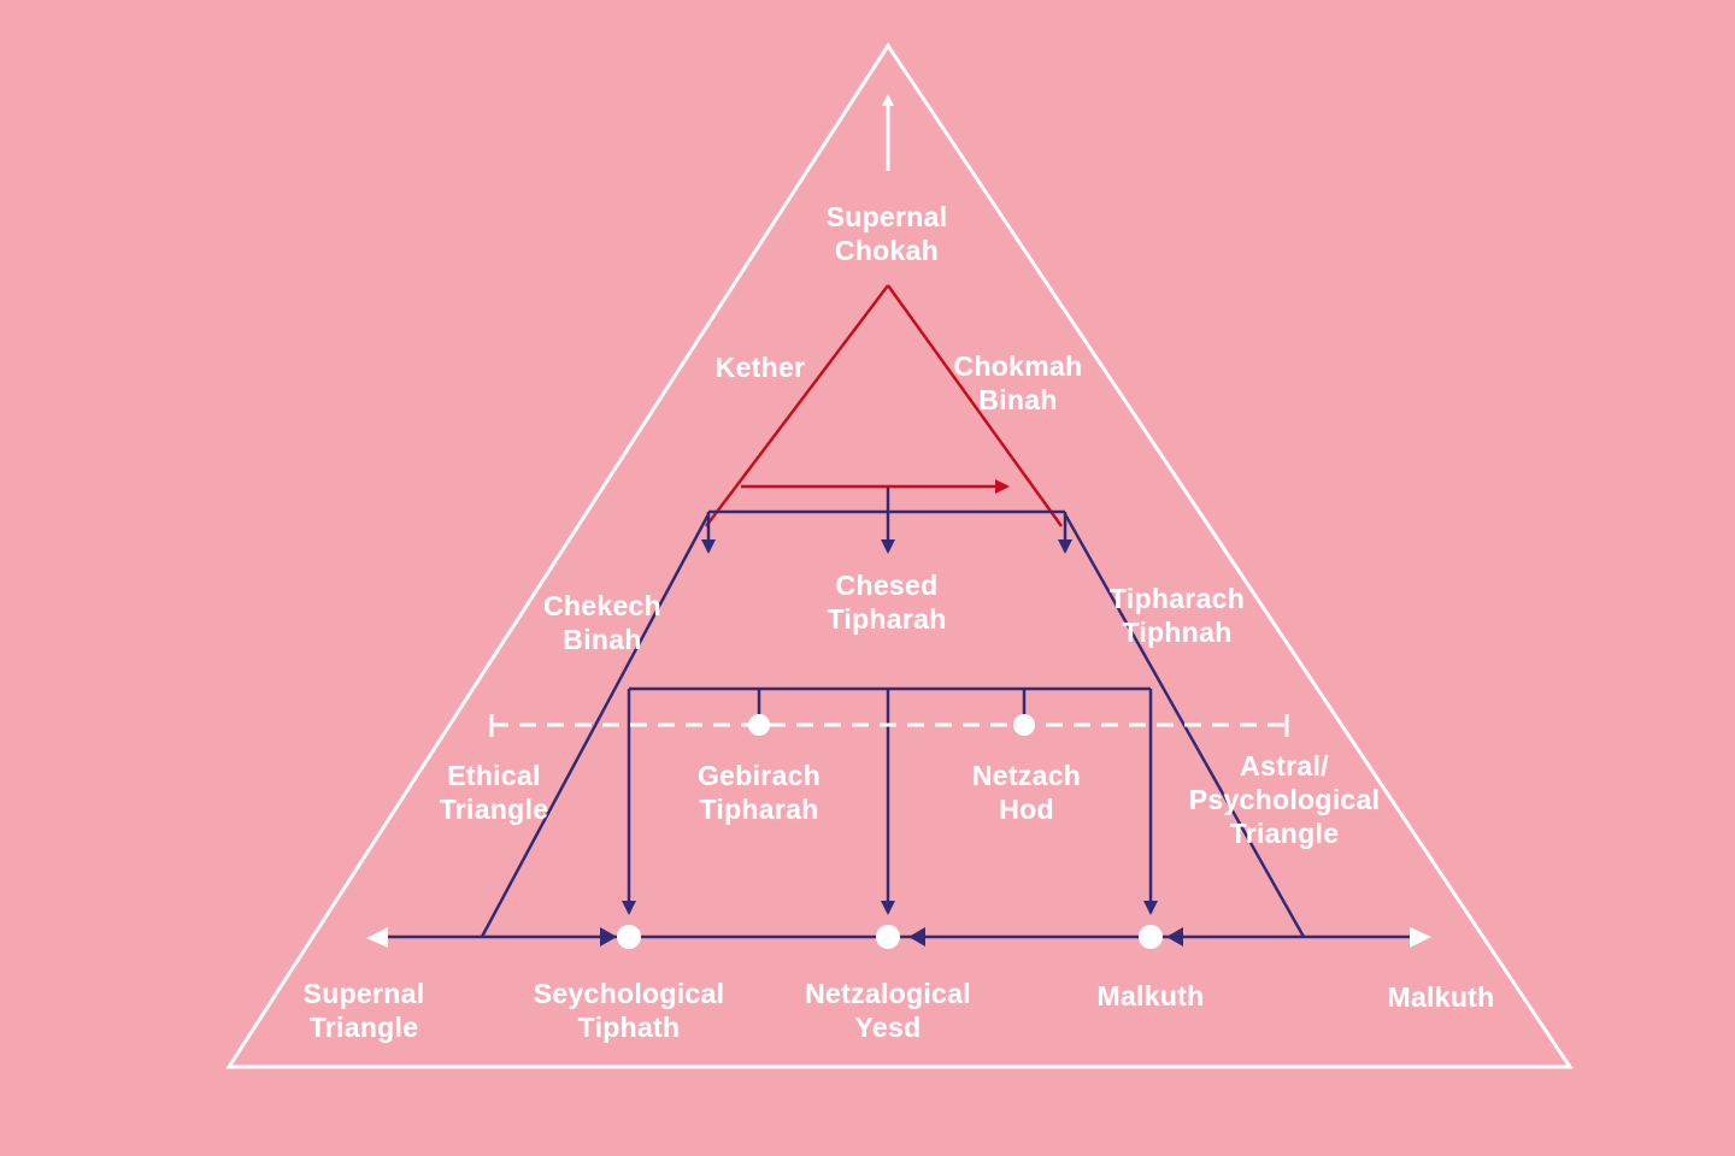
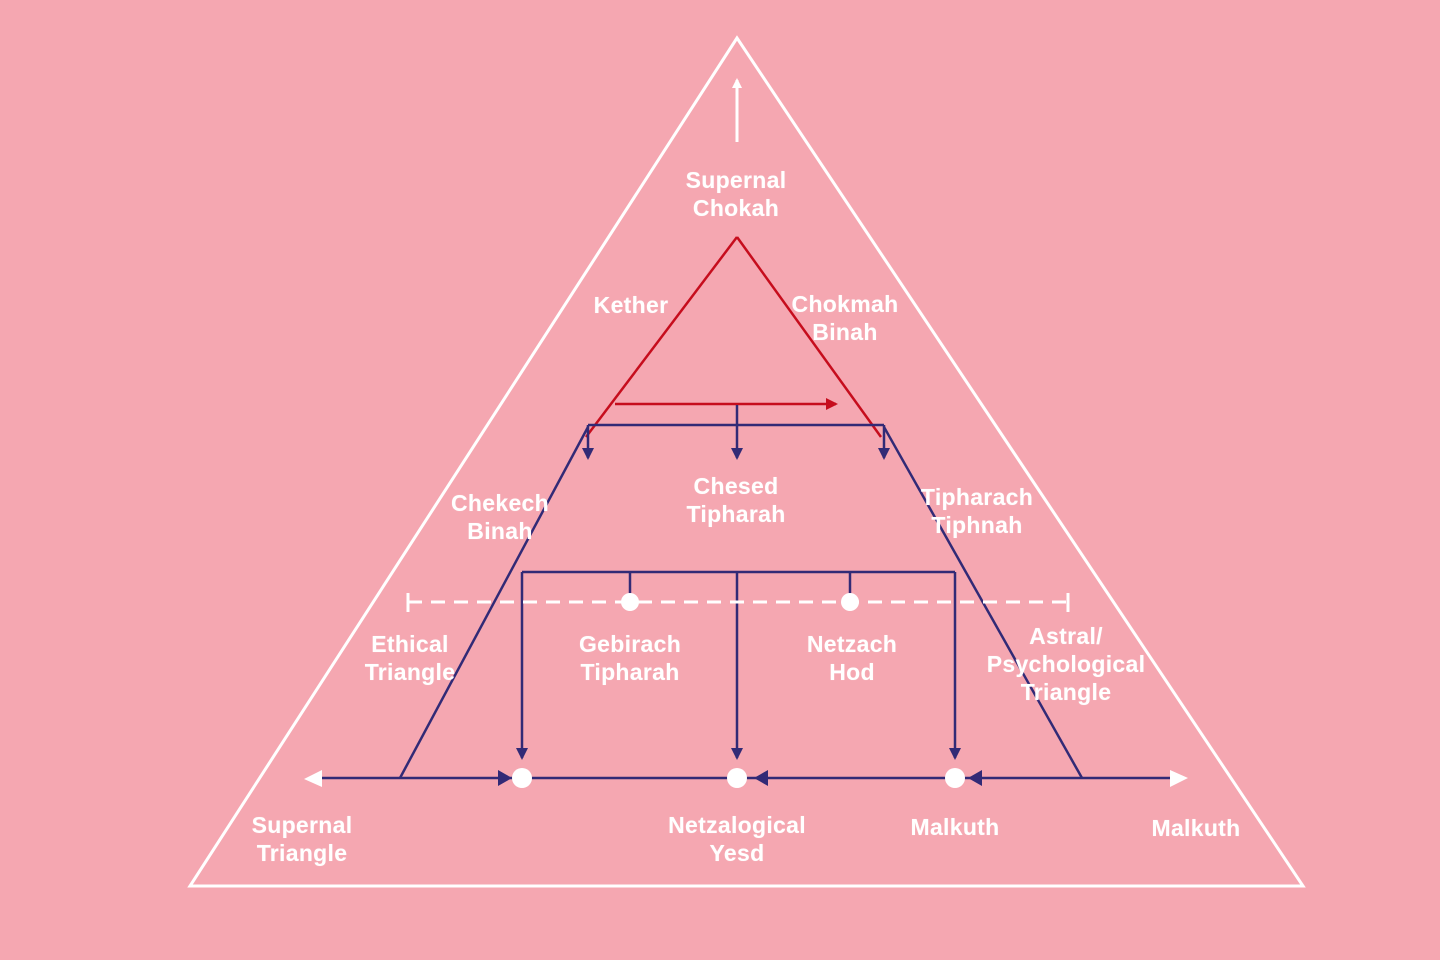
  Supernal
  Chokah
  Kether
  Chokmah
  Binah
  Chekech
  Binah
  Chesed
  Tipharah
  Tipharach
  Tiphnah
  Ethical
  Triangle
  Gebirach
  Tipharah
  Netzach
  Hod
  Astral/
  Psychological
  Triangle
  Supernal
  Triangle
- Seychological
- Tiphath
  Netzalogical
  Yesd
  Malkuth
  Malkuth
